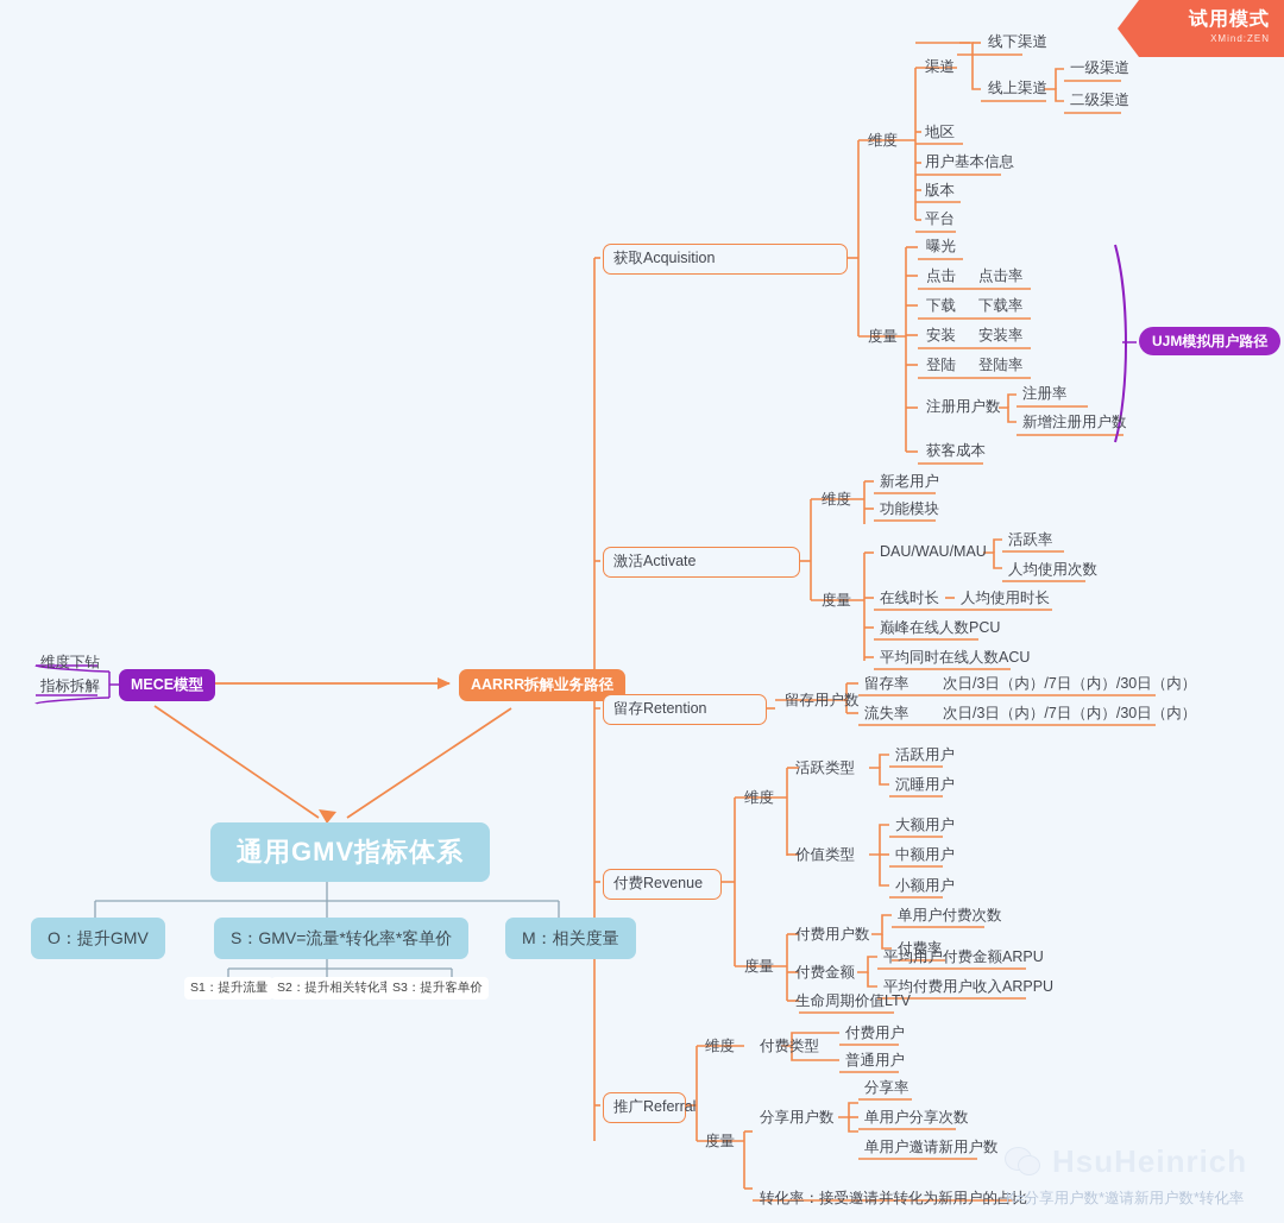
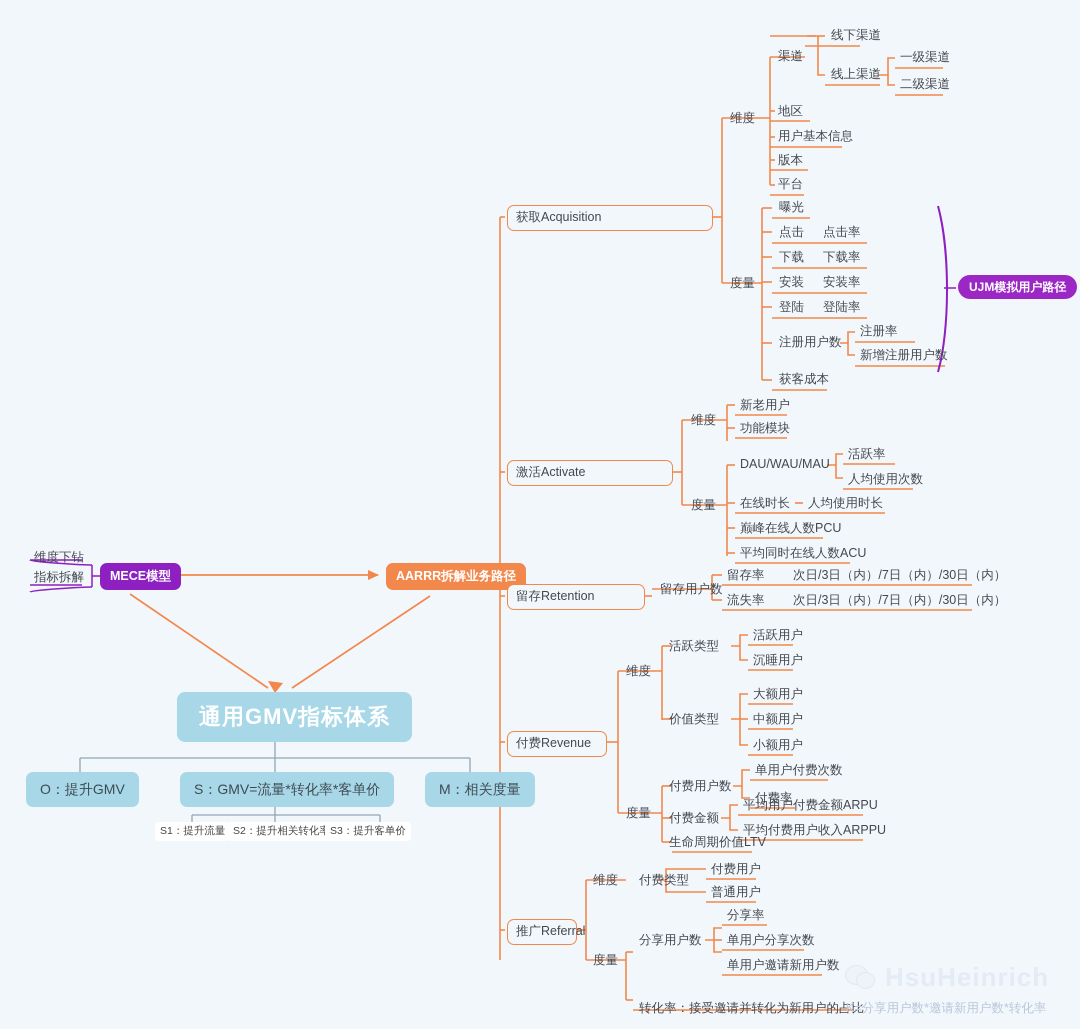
- 试用模式
- XMind:ZEN
  维度下钻
  指标拆解
  MECE模型
  AARRR拆解业务路径
  通用GMV指标体系
  O：提升GMV
  S：GMV=流量*转化率*客单价
  M：相关度量
  S1：提升流量
  S2：提升相关转化
  S3：提升客单价
  获取Acquisition
  维度
  度量
  渠道
  线下渠道
  线上渠道
  一级渠道
  二级渠道
  地区
  用户基本信息
  版本
  平台
  曝光
  点击
  点击率
  下载
  下载率
  安装
  安装率
  登陆
  登陆率
  注册用户数
  注册率
  新增注册用户数
  获客成本
  UJM模拟用户路径
  激活Activate
  维度
  度量
  新老用户
  功能模块
  DAU/WAU/MAU
  活跃率
  人均使用次数
  在线时长
  人均使用时长
  巅峰在线人数PCU
  平均同时在线人数ACU
  留存Retention
  留存用户数
  留存率
  次日/3日（内）/7日（内）/30日（内）
  流失率
  次日/3日（内）/7日（内）/30日（内）
  付费Revenue
  维度
  度量
  活跃类型
  活跃用户
  沉睡用户
  价值类型
  大额用户
  中额用户
  小额用户
  付费用户数
  单用户付费次数
  付费率
  付费金额
  平均用户付费金额ARPU
  平均付费用户收入ARPPU
  生命周期价值LTV
  推广Referral
  维度
  度量
  付费类型
  付费用户
  普通用户
  分享用户数
  分享率
  单用户分享次数
  单用户邀请新用户数
  转化率：接受邀请并转化为新用户的占比
  K=分享用户数*邀请新用户数*转化率
